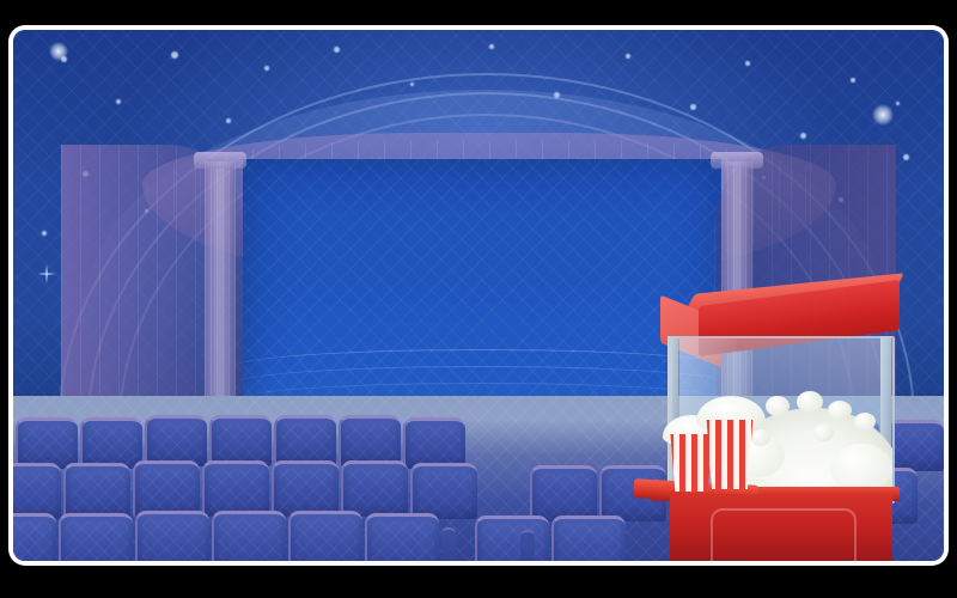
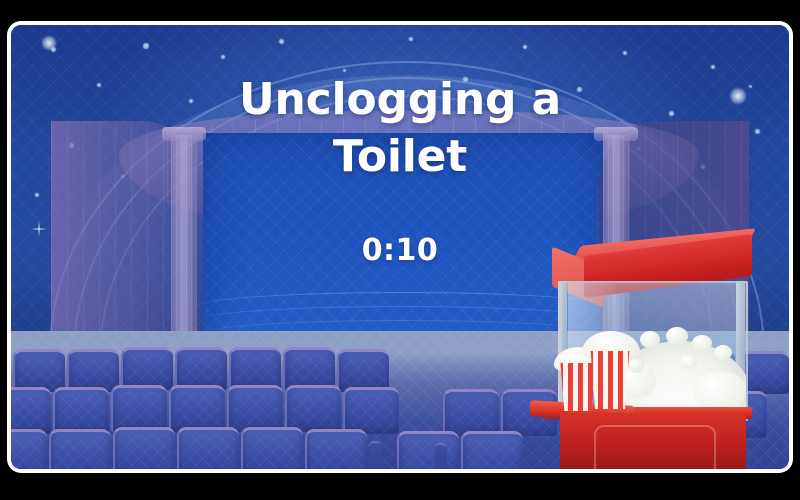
+ Unclogging a
+ Toilet
+ 0:10
